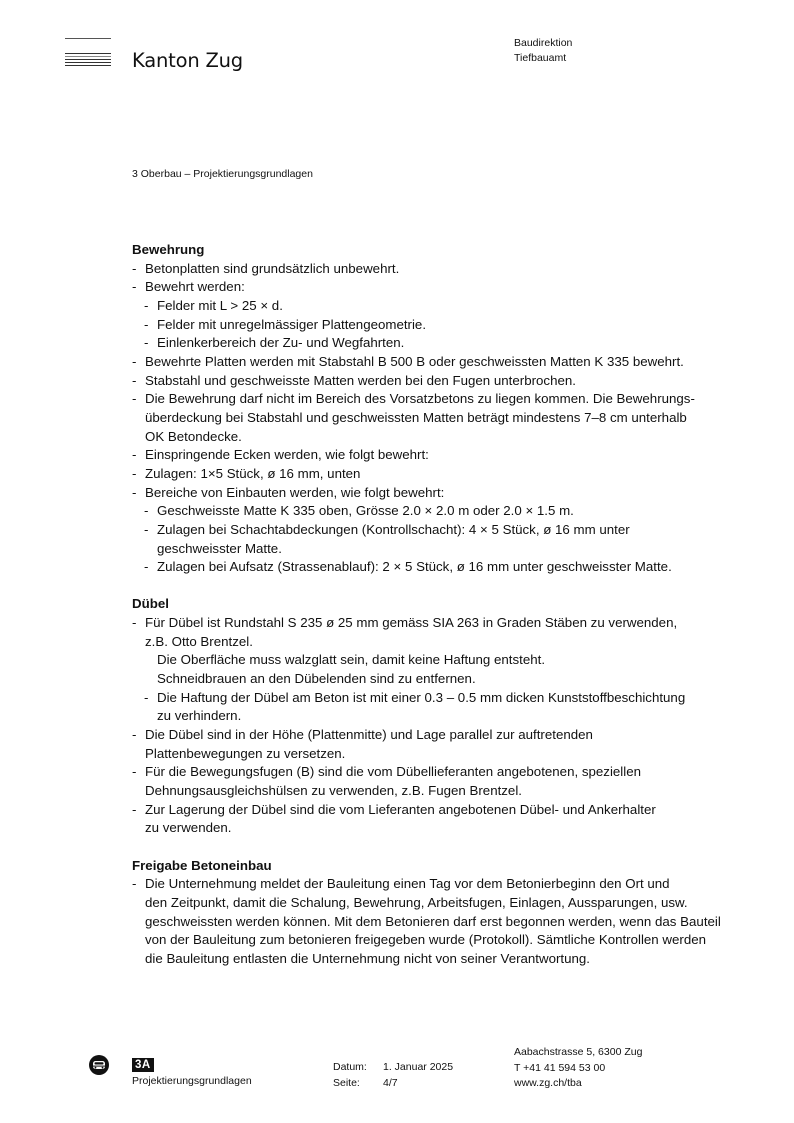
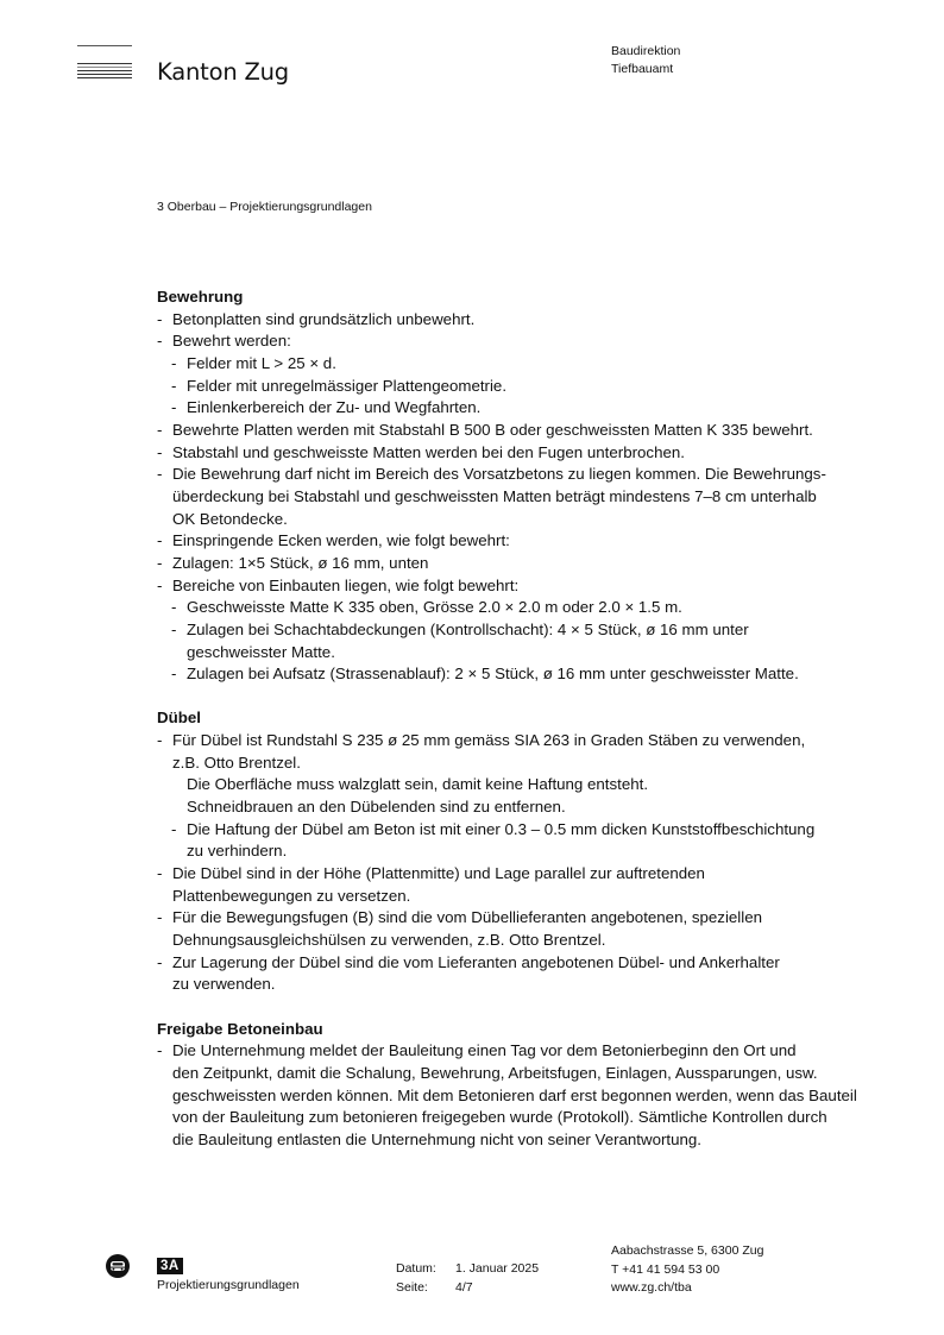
  Kanton Zug
  Baudirektion
  Tiefbauamt
  3 Oberbau – Projektierungsgrundlagen
  Bewehrung
  -
  Betonplatten sind grundsätzlich unbewehrt.
  -
  Bewehrt werden:
  -
  Felder mit L > 25 × d.
  -
  Felder mit unregelmässiger Plattengeometrie.
  -
  Einlenkerbereich der Zu- und Wegfahrten.
  -
  Bewehrte Platten werden mit Stabstahl B 500 B oder geschweissten Matten K 335 bewehrt.
  -
  Stabstahl und geschweisste Matten werden bei den Fugen unterbrochen.
  -
  Die Bewehrung darf nicht im Bereich des Vorsatzbetons zu liegen kommen. Die Bewehrungs-
  überdeckung bei Stabstahl und geschweissten Matten beträgt mindestens 7–8 cm unterhalb
  OK Betondecke.
  -
  Einspringende Ecken werden, wie folgt bewehrt:
  -
  Zulagen: 1×5 Stück, ø 16 mm, unten
  -
- Bereiche von Einbauten werden, wie folgt bewehrt:
+ Bereiche von Einbauten liegen, wie folgt bewehrt:
  -
  Geschweisste Matte K 335 oben, Grösse 2.0 × 2.0 m oder 2.0 × 1.5 m.
  -
  Zulagen bei Schachtabdeckungen (Kontrollschacht): 4 × 5 Stück, ø 16 mm unter
  geschweisster Matte.
  -
  Zulagen bei Aufsatz (Strassenablauf): 2 × 5 Stück, ø 16 mm unter geschweisster Matte.
  Dübel
  -
  Für Dübel ist Rundstahl S 235 ø 25 mm gemäss SIA 263 in Graden Stäben zu verwenden,
  z.B. Otto Brentzel.
  Die Oberfläche muss walzglatt sein, damit keine Haftung entsteht.
  Schneidbrauen an den Dübelenden sind zu entfernen.
  -
  Die Haftung der Dübel am Beton ist mit einer 0.3 – 0.5 mm dicken Kunststoffbeschichtung
  zu verhindern.
  -
  Die Dübel sind in der Höhe (Plattenmitte) und Lage parallel zur auftretenden
  Plattenbewegungen zu versetzen.
  -
  Für die Bewegungsfugen (B) sind die vom Dübellieferanten angebotenen, speziellen
- Dehnungsausgleichshülsen zu verwenden, z.B. Fugen Brentzel.
+ Dehnungsausgleichshülsen zu verwenden, z.B. Otto Brentzel.
  -
  Zur Lagerung der Dübel sind die vom Lieferanten angebotenen Dübel- und Ankerhalter
  zu verwenden.
  Freigabe Betoneinbau
  -
  Die Unternehmung meldet der Bauleitung einen Tag vor dem Betonierbeginn den Ort und
  den Zeitpunkt, damit die Schalung, Bewehrung, Arbeitsfugen, Einlagen, Aussparungen, usw.
  geschweissten werden können. Mit dem Betonieren darf erst begonnen werden, wenn das Bauteil
- von der Bauleitung zum betonieren freigegeben wurde (Protokoll). Sämtliche Kontrollen werden
+ von der Bauleitung zum betonieren freigegeben wurde (Protokoll). Sämtliche Kontrollen durch
  die Bauleitung entlasten die Unternehmung nicht von seiner Verantwortung.
  3A
  Projektierungsgrundlagen
  Datum:
  1. Januar 2025
  Seite:
  4/7
  Aabachstrasse 5, 6300 Zug
  T +41 41 594 53 00
  www.zg.ch/tba
